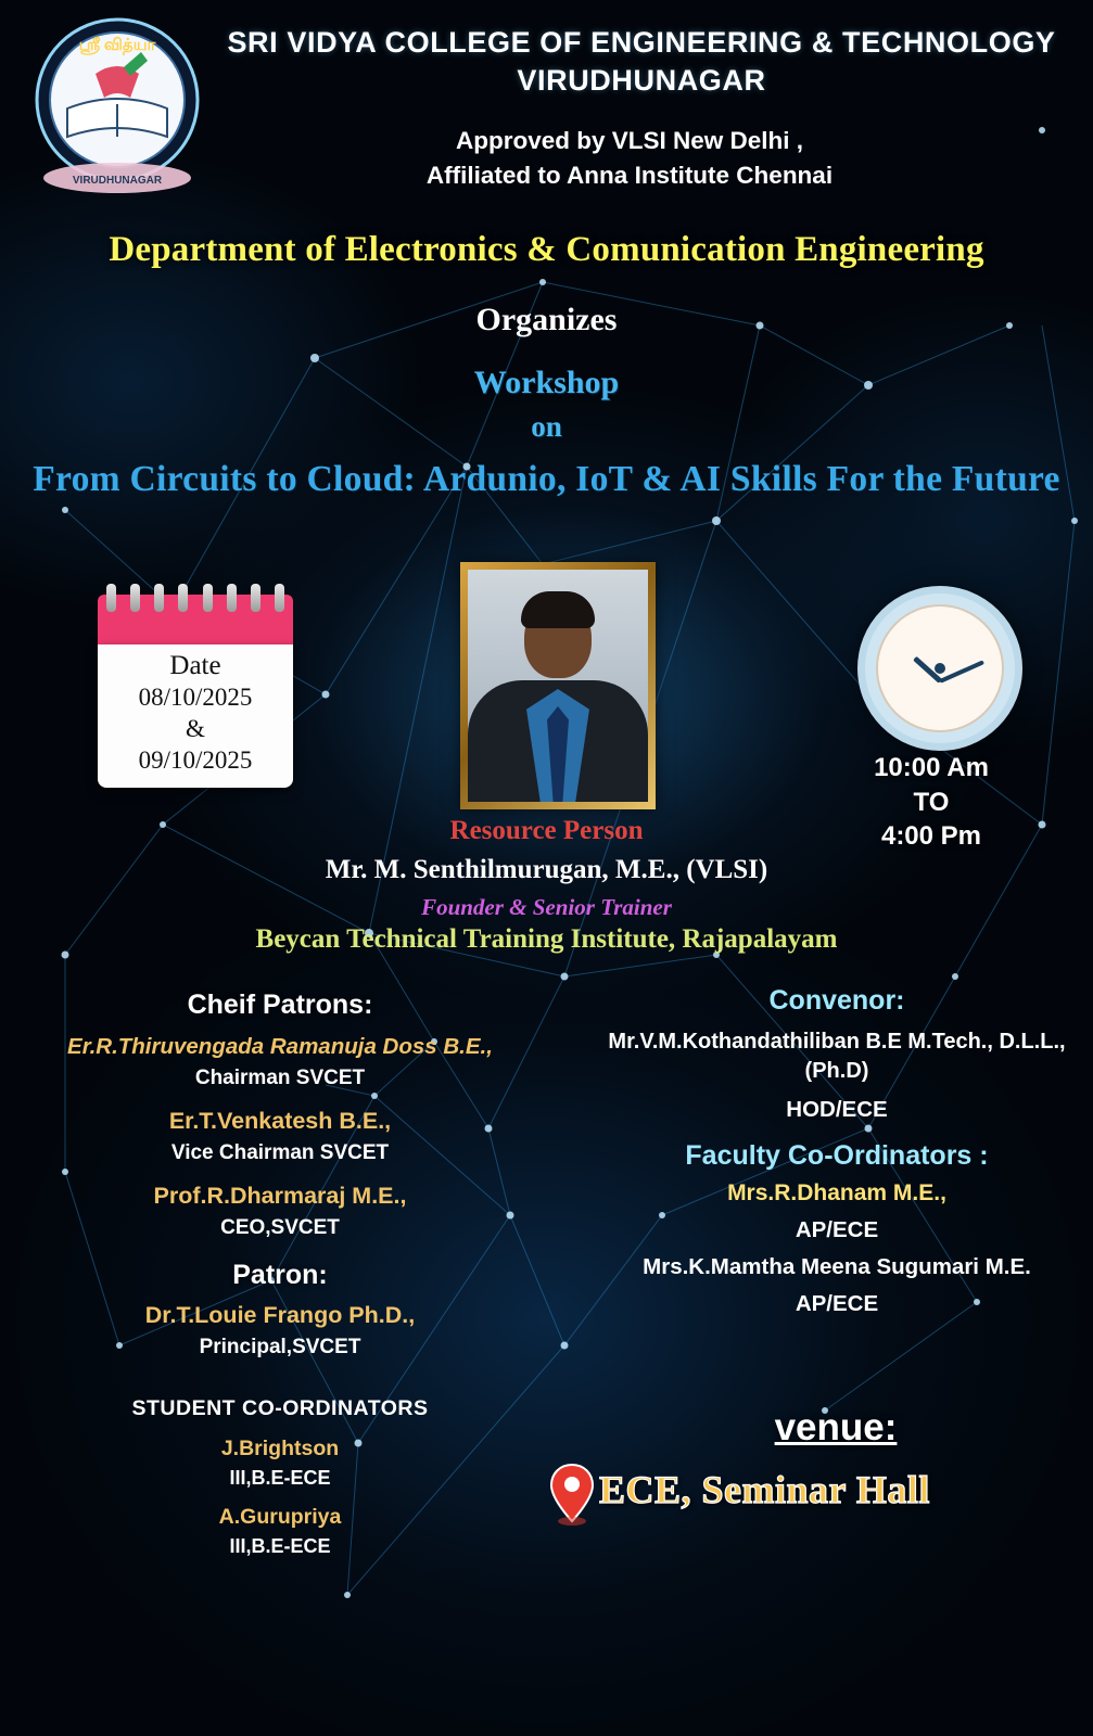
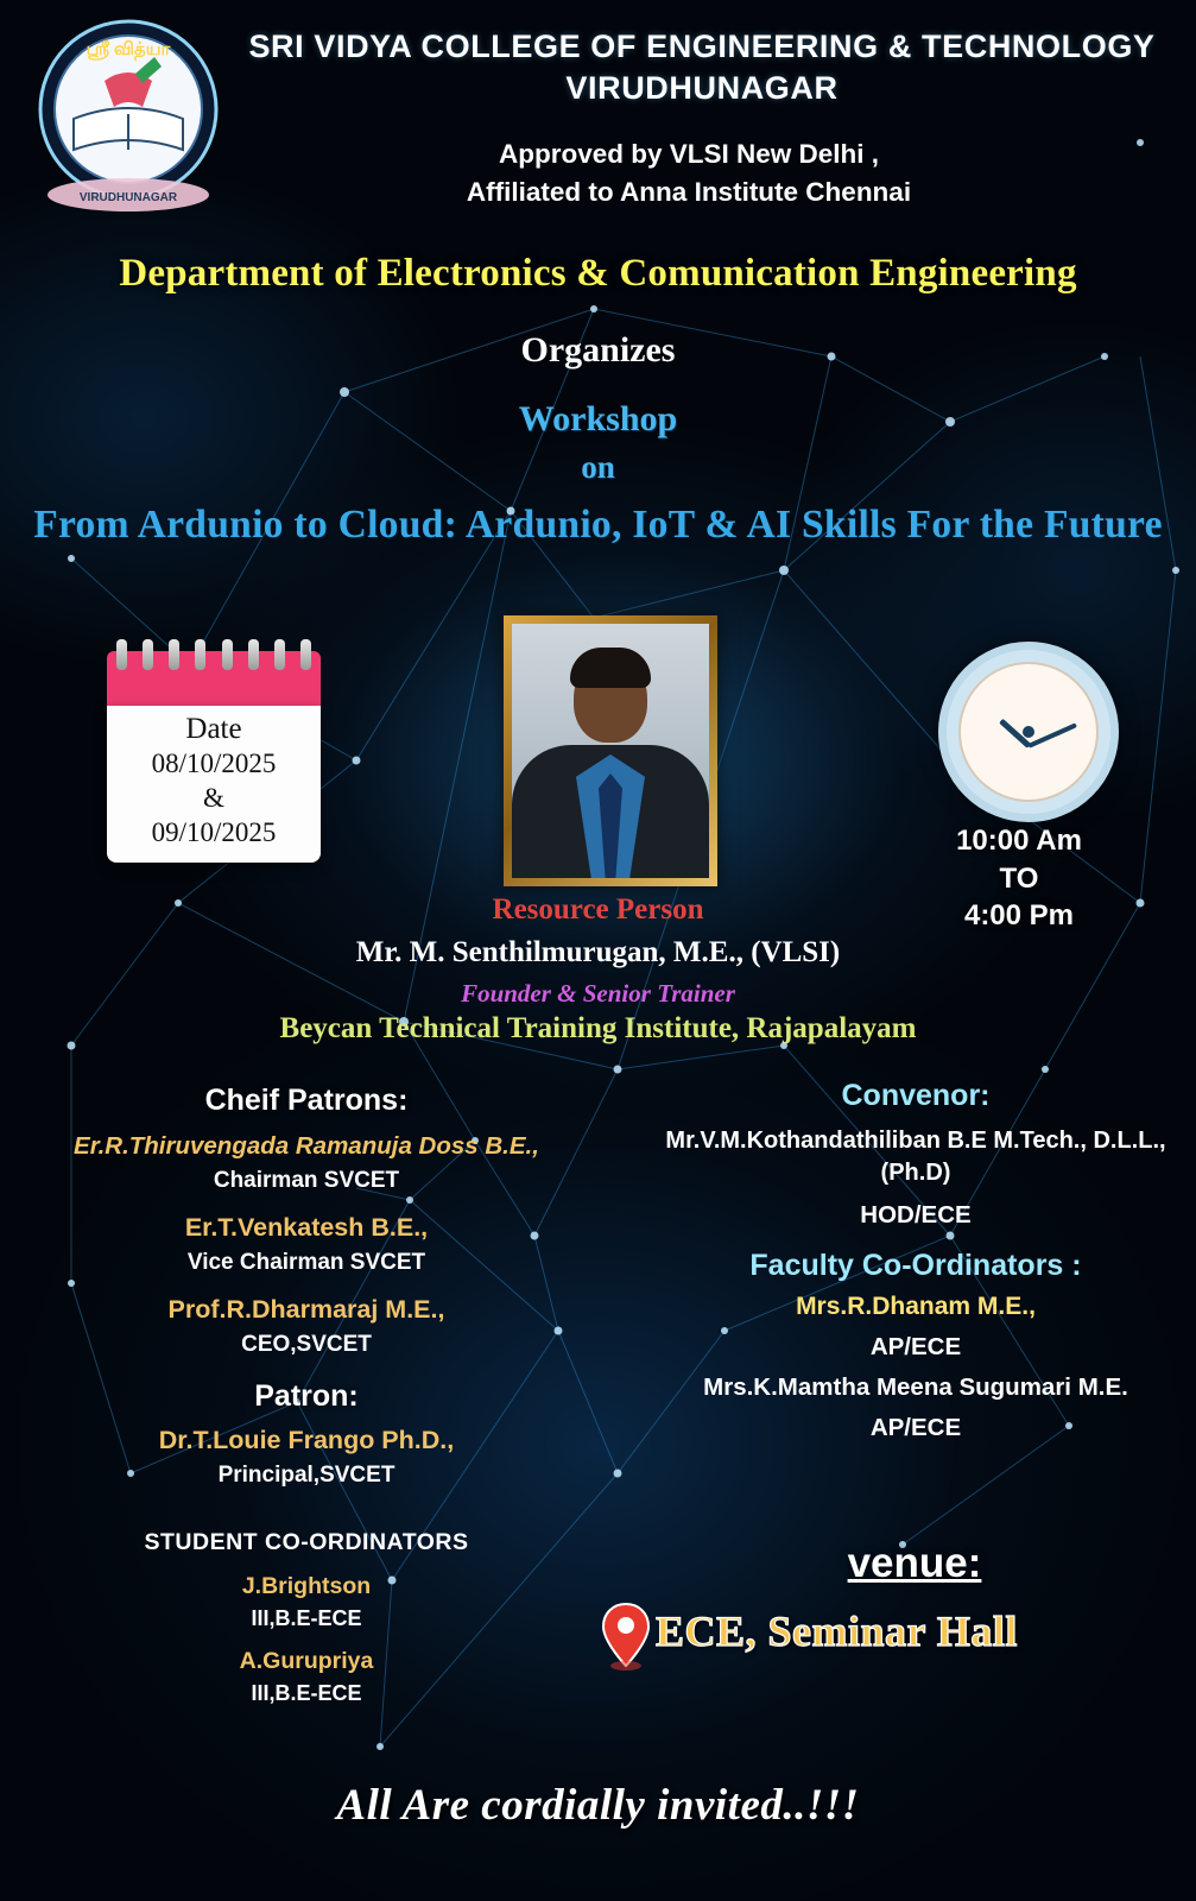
  ஸ்ரீ வித்யா
  VIRUDHUNAGAR
  SRI VIDYA COLLEGE OF ENGINEERING & TECHNOLOGY VIRUDHUNAGAR
  Approved by VLSI New Delhi ,
  Affiliated to Anna Institute Chennai
  Department of Electronics & Comunication Engineering
  Organizes
  Workshop
  on
- From Circuits to Cloud: Ardunio, IoT & AI Skills For the Future
+ From Ardunio to Cloud: Ardunio, IoT & AI Skills For the Future
  Date
  08/10/2025
  &
  09/10/2025
  10:00 Am
  TO
  4:00 Pm
  Resource Person
  Mr. M. Senthilmurugan, M.E., (VLSI)
  Founder & Senior Trainer
  Beycan Technical Training Institute, Rajapalayam
  Cheif Patrons:
  Er.R.Thiruvengada Ramanuja Doss B.E.,
  Chairman SVCET
  Er.T.Venkatesh B.E.,
  Vice Chairman SVCET
  Prof.R.Dharmaraj M.E.,
  CEO,SVCET
  Patron:
  Dr.T.Louie Frango Ph.D.,
  Principal,SVCET
  STUDENT CO-ORDINATORS
  J.Brightson
  III,B.E-ECE
  A.Gurupriya
  III,B.E-ECE
  Convenor:
  Mr.V.M.Kothandathiliban B.E M.Tech., D.L.L.,(Ph.D)
  HOD/ECE
  Faculty Co-Ordinators :
  Mrs.R.Dhanam M.E.,
  AP/ECE
  Mrs.K.Mamtha Meena Sugumari M.E.
  AP/ECE
  venue:
  ECE, Seminar Hall
+ All Are cordially invited..!!!
